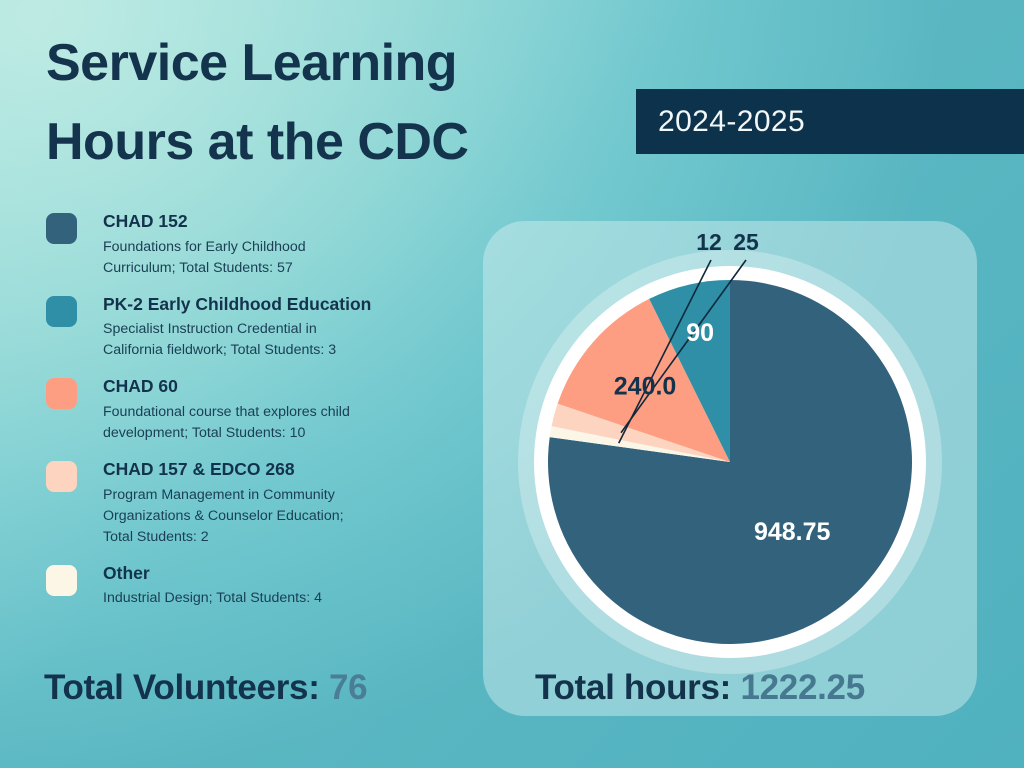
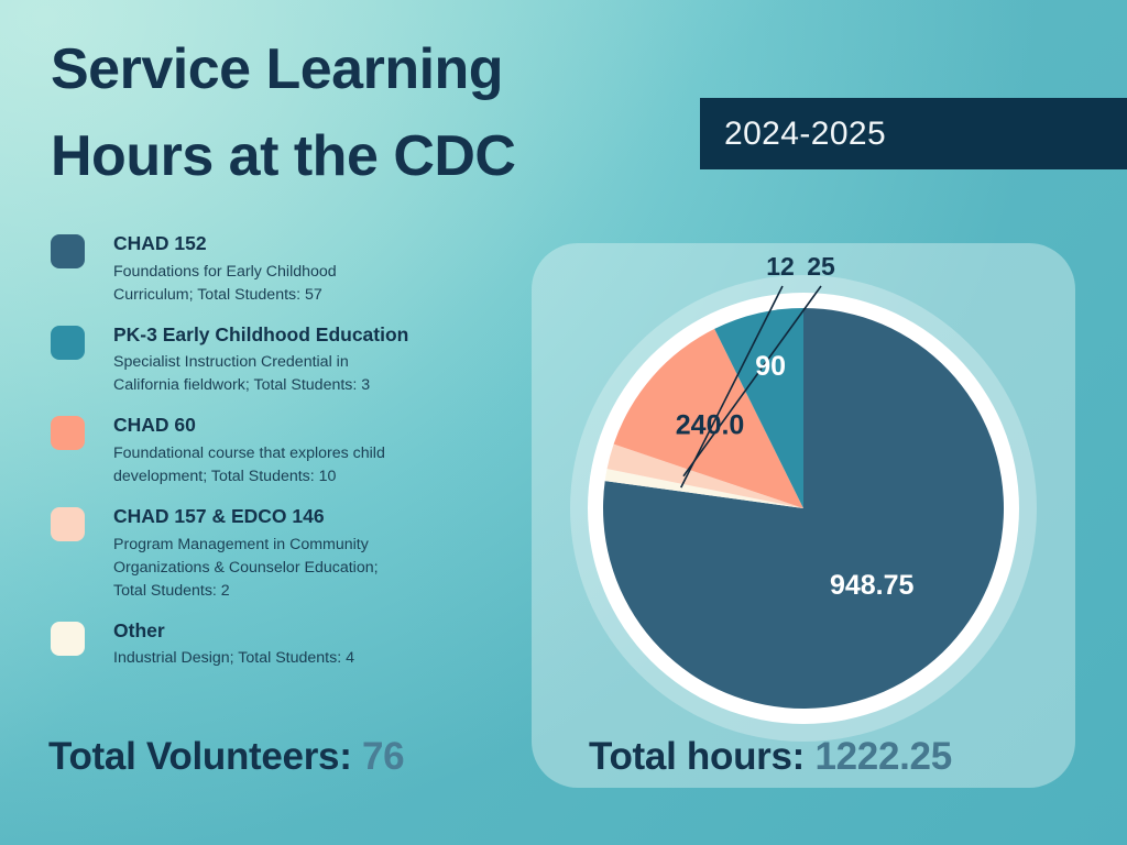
  Service Learning
  Hours at the CDC
  2024-2025
  CHAD 152
  Foundations for Early Childhood
  Curriculum; Total Students: 57
- PK-2 Early Childhood Education
+ PK-3 Early Childhood Education
  Specialist Instruction Credential in
  California fieldwork; Total Students: 3
  CHAD 60
  Foundational course that explores child
  development; Total Students: 10
- CHAD 157 & EDCO 268
+ CHAD 157 & EDCO 146
  Program Management in Community
  Organizations & Counselor Education;
  Total Students: 2
  Other
  Industrial Design; Total Students: 4
  948.75
  12
  25
  240.0
  90
  Total Volunteers: 76
  Total hours: 1222.25
